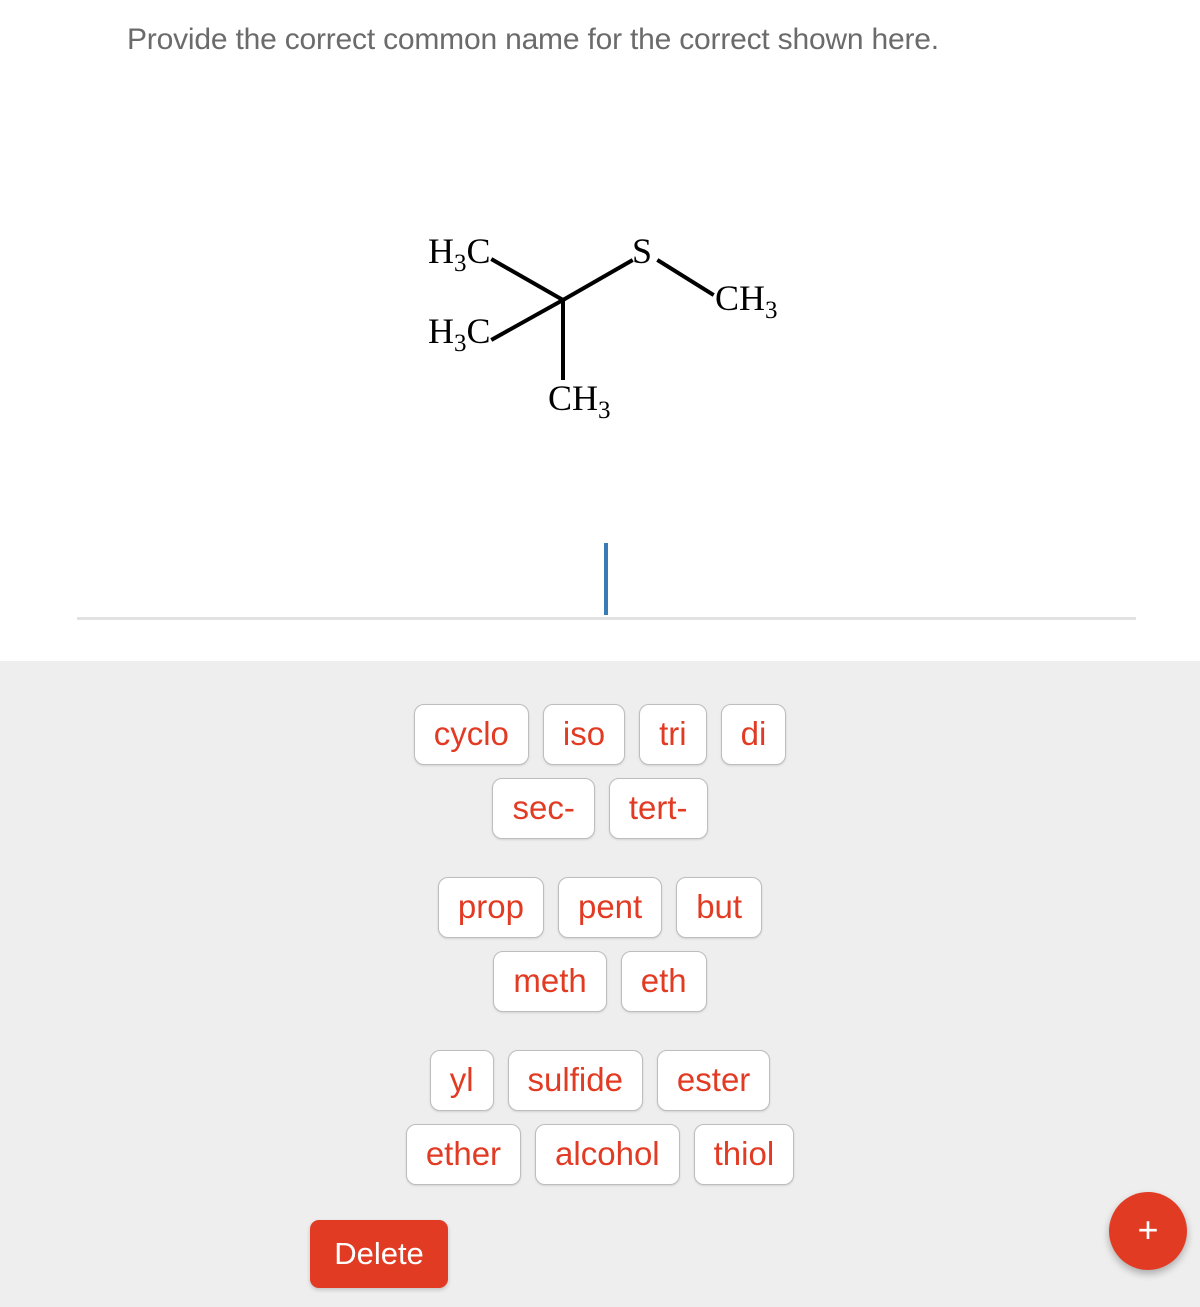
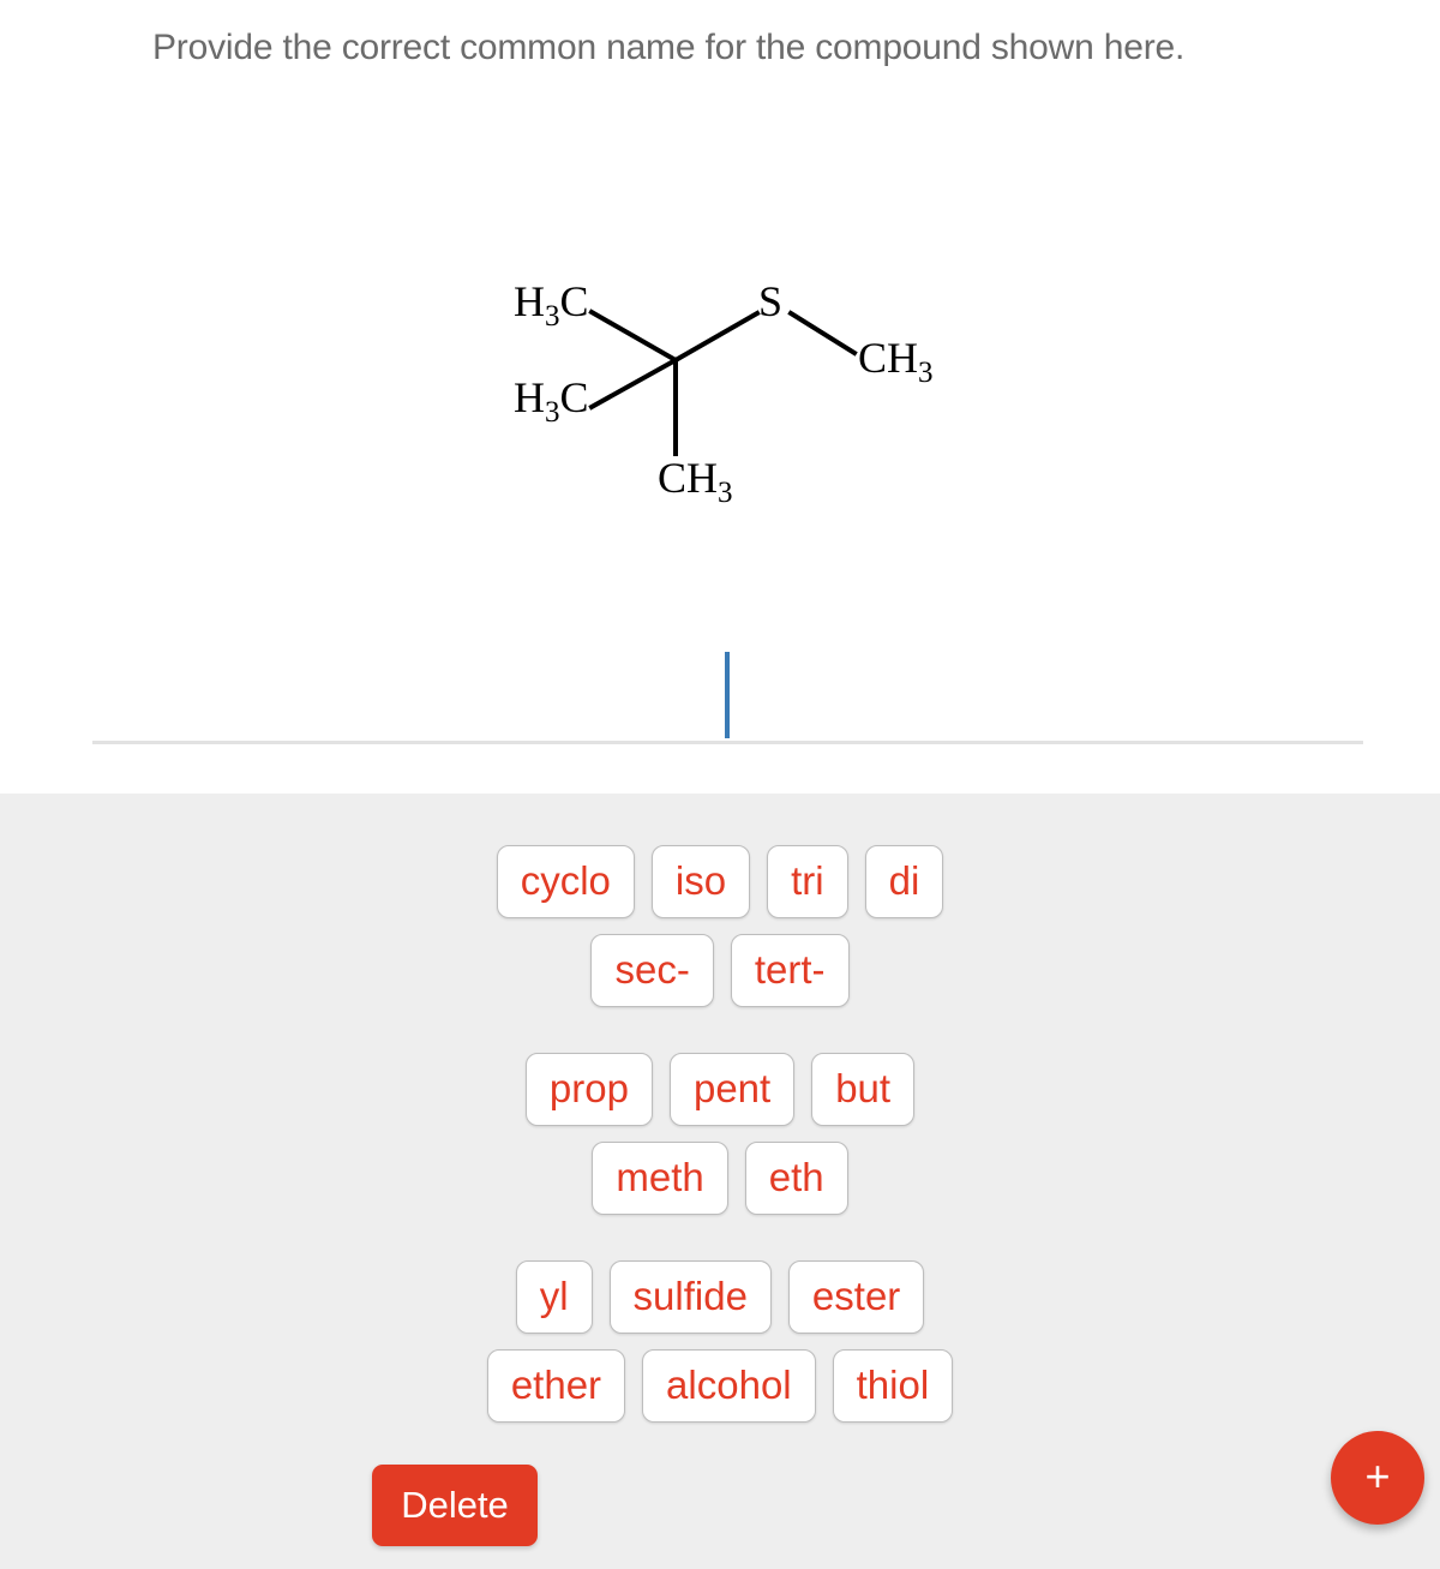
- Provide the correct common name for the correct shown here.
+ Provide the correct common name for the compound shown here.
  H3C
  H3C
  CH3
  S
  CH3
  cyclo
  iso
  tri
  di
  sec-
  tert-
  prop
  pent
  but
  meth
  eth
  yl
  sulfide
  ester
  ether
  alcohol
  thiol
  Delete
  +
